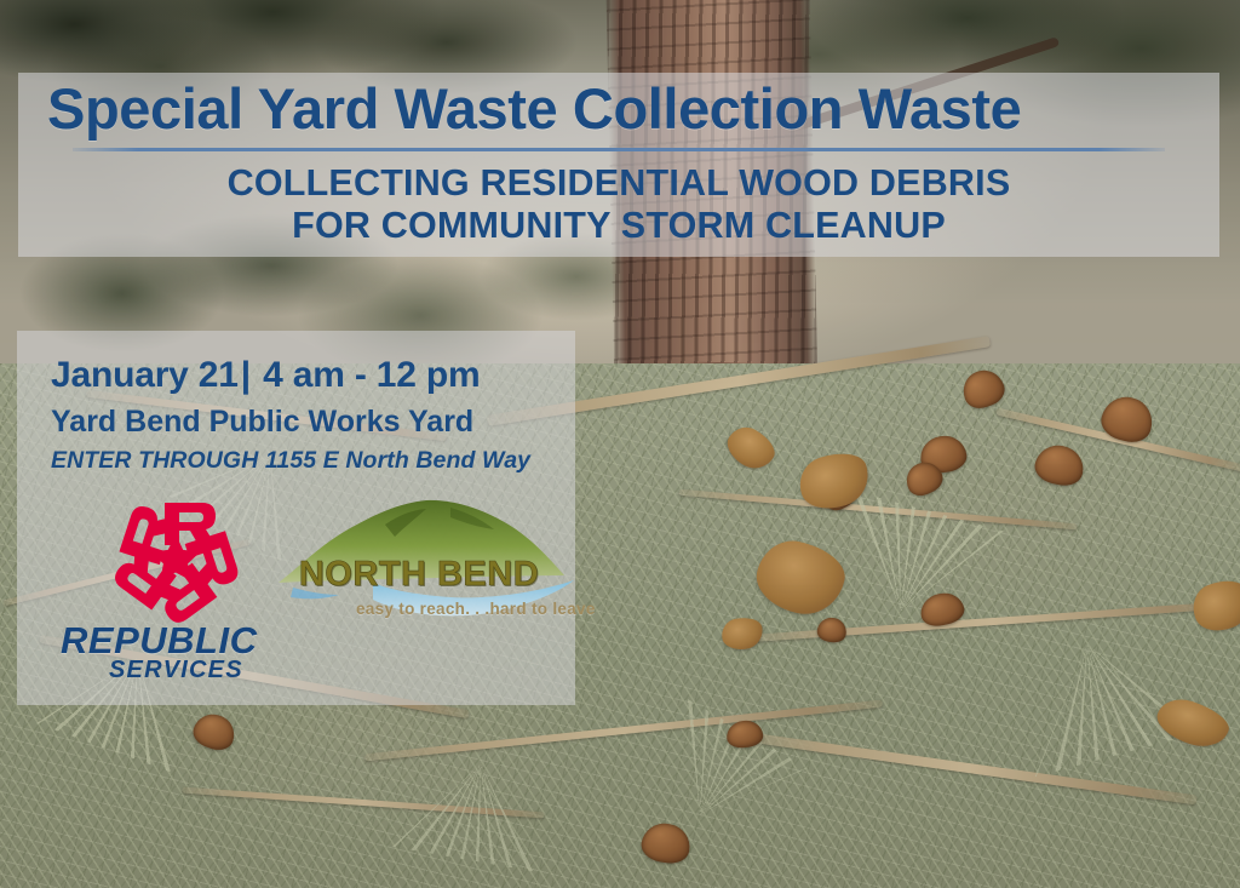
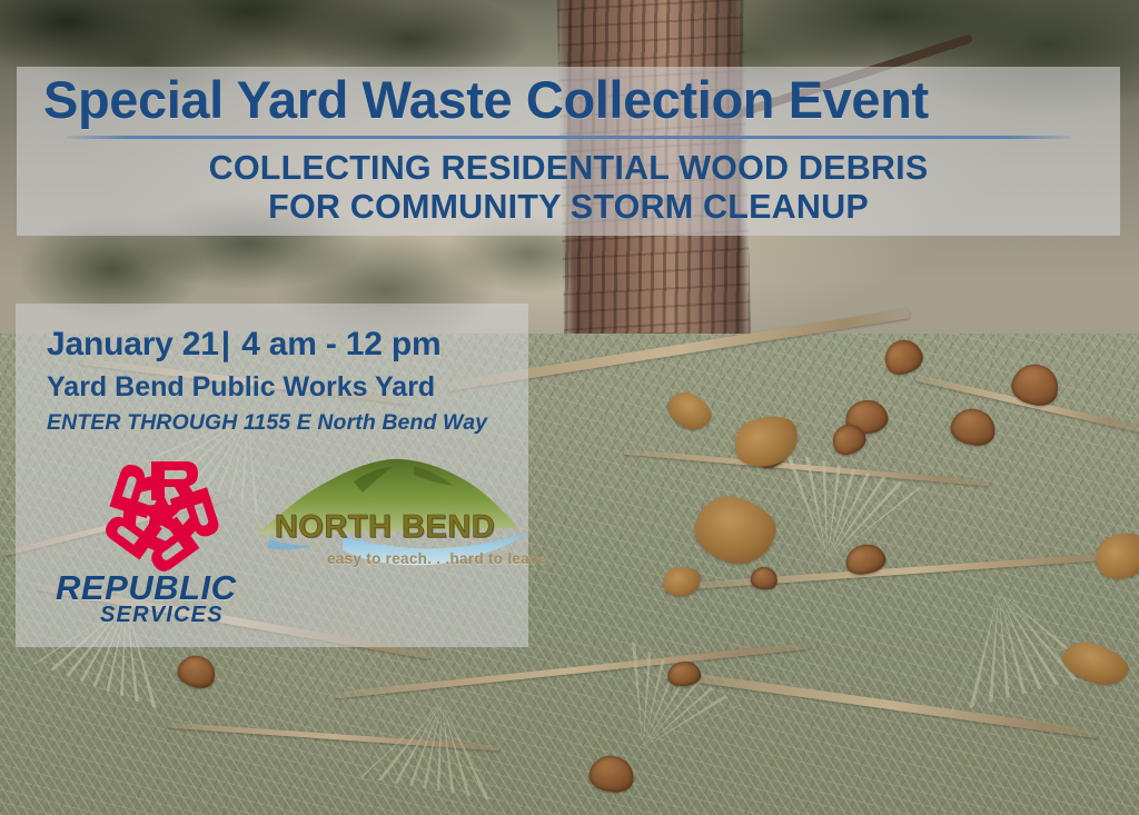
- Special Yard Waste Collection Waste
+ Special Yard Waste Collection Event
  COLLECTING RESIDENTIAL WOOD DEBRIS
  FOR COMMUNITY STORM CLEANUP
  January 21| 4 am - 12 pm
  Yard Bend Public Works Yard
  ENTER THROUGH 1155 E North Bend Way
  REPUBLIC
  SERVICES
  NORTH BEND
  easy to reach. . .hard to leave
